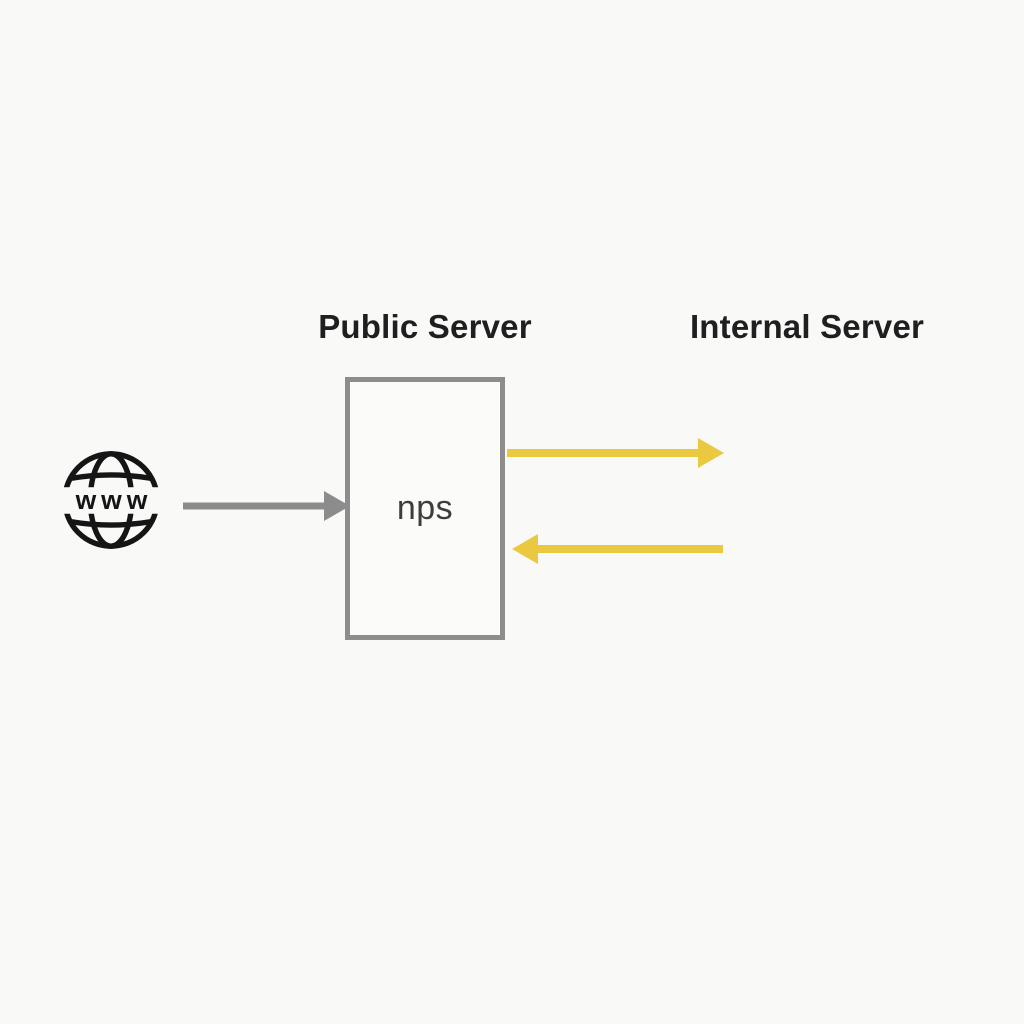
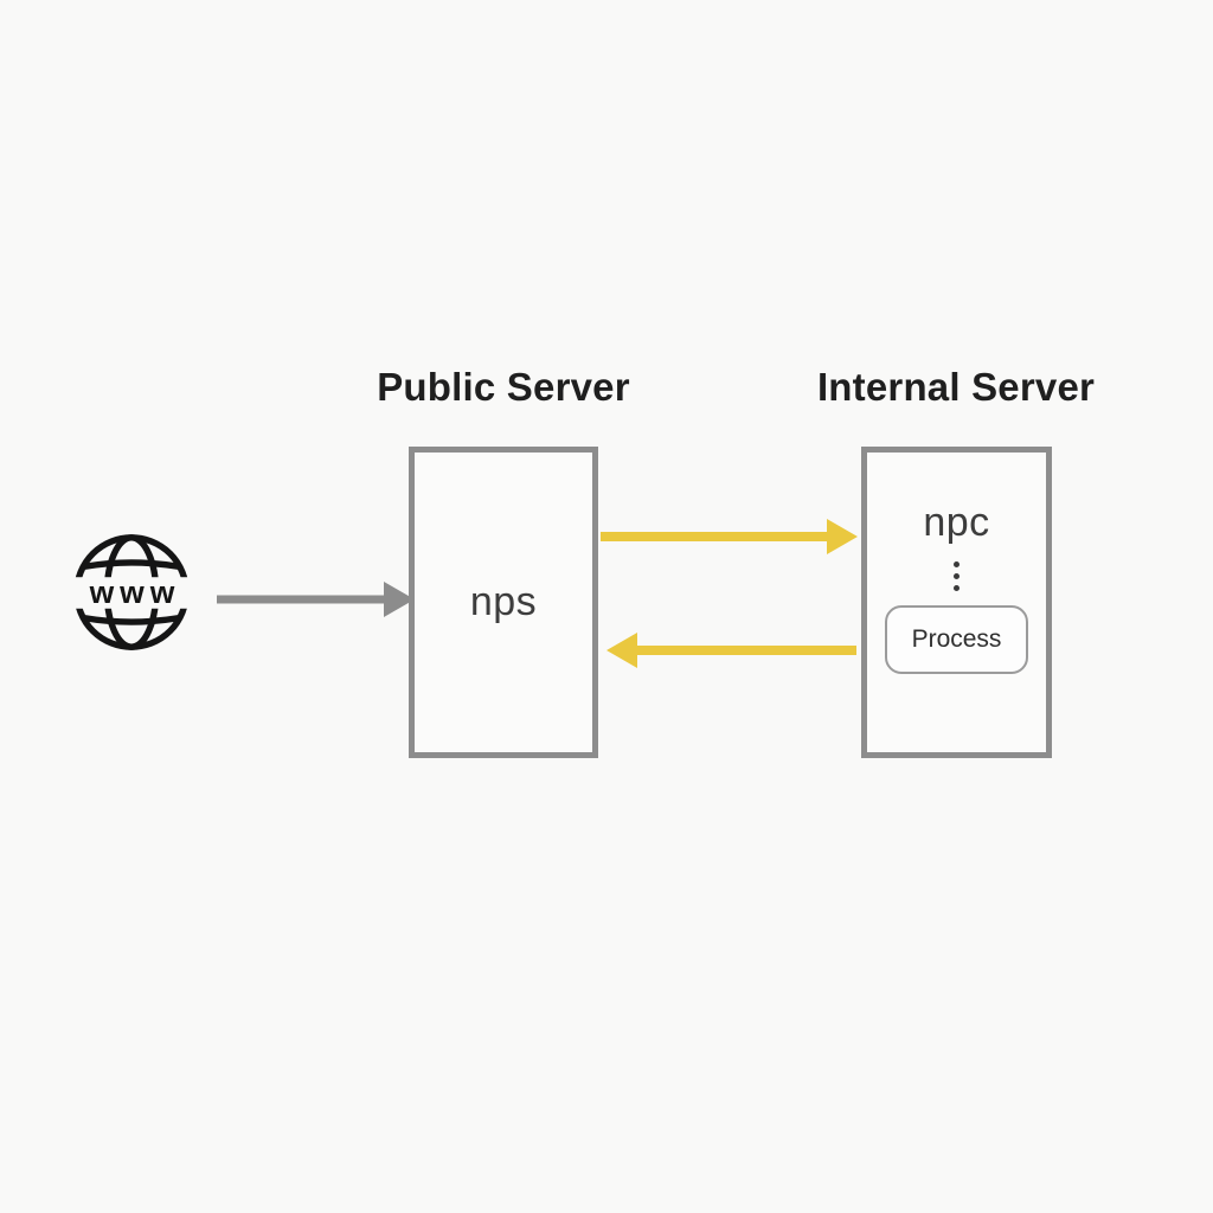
  www
  Public Server
  nps
  Internal Server
+ npc
+ Process
